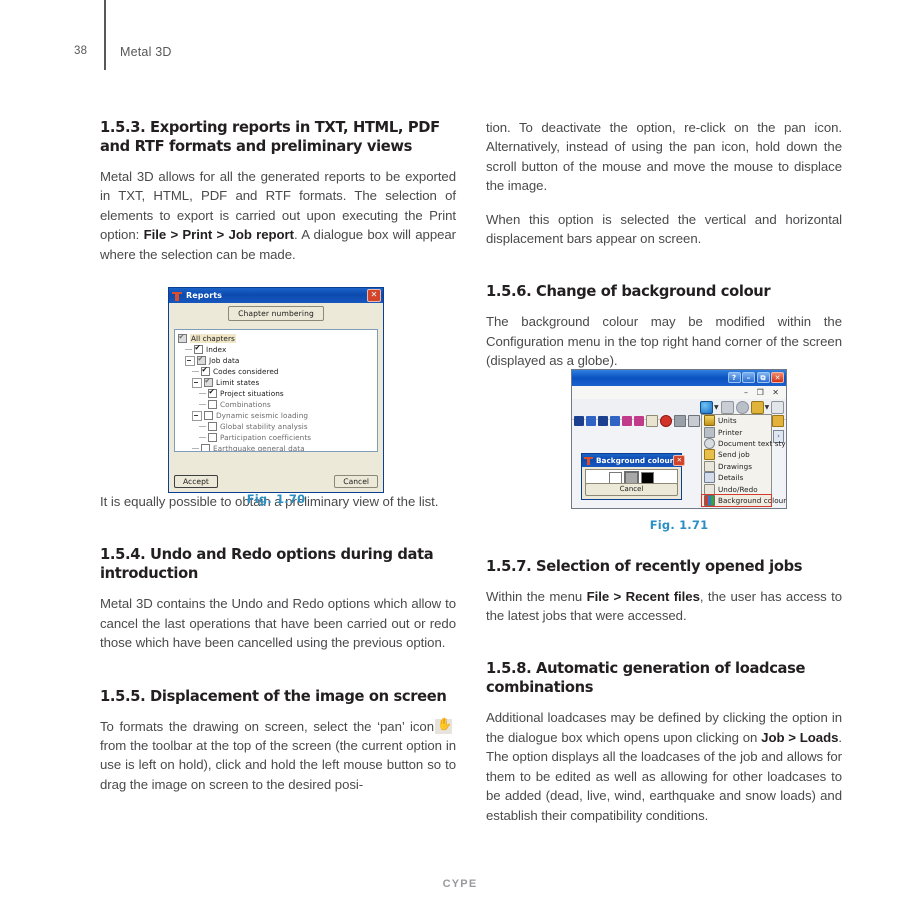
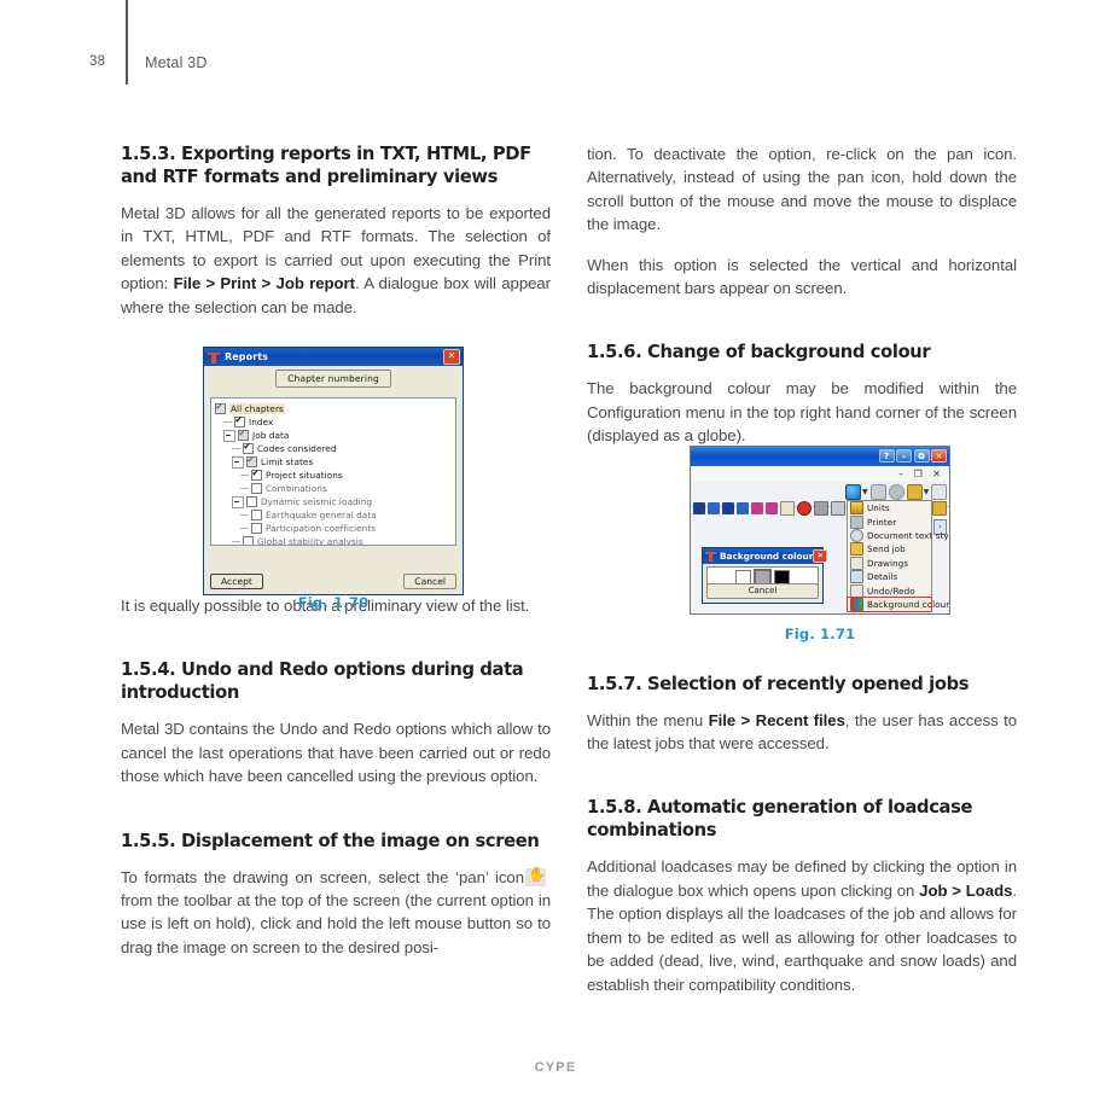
  38
  Metal 3D
  1.5.3. Exporting reports in TXT, HTML, PDF and RTF formats and preliminary views
  Metal 3D allows for all the generated reports to be exported in TXT, HTML, PDF and RTF formats. The selection of elements to export is carried out upon executing the Print option: File > Print > Job report. A dialogue box will appear where the selection can be made.
  It is equally possible to obtain a preliminary view of the list.
  1.5.4. Undo and Redo options during data introduction
  Metal 3D contains the Undo and Redo options which allow to cancel the last operations that have been carried out or redo those which have been cancelled using the previous option.
  1.5.5. Displacement of the image on screen
  To formats the drawing on screen, select the ‘pan’ iconfrom the toolbar at the top of the screen (the current option in use is left on hold), click and hold the left mouse button so to drag the image on screen to the desired posi-
  Reports
  ✕
  Chapter numbering
  All chapters
  Index
  Job data
  Codes considered
  Limit states
  Project situations
  Combinations
  Dynamic seismic loading
- Global stability analysis
+ Earthquake general data
  Participation coefficients
- Earthquake general data
+ Global stability analysis
  Accept
  Cancel
  Fig. 1.70
  tion. To deactivate the option, re-click on the pan icon. Alternatively, instead of using the pan icon, hold down the scroll button of the mouse and move the mouse to displace the image.
  When this option is selected the vertical and horizontal displacement bars appear on screen.
  1.5.6. Change of background colour
  The background colour may be modified within the Configuration menu in the top right hand corner of the screen (displayed as a globe).
  1.5.7. Selection of recently opened jobs
  Within the menu File > Recent files, the user has access to the latest jobs that were accessed.
  1.5.8. Automatic generation of loadcase combinations
  Additional loadcases may be defined by clicking the option in the dialogue box which opens upon clicking on Job > Loads. The option displays all the loadcases of the job and allows for them to be edited as well as allowing for other loadcases to be added (dead, live, wind, earthquake and snow loads) and establish their compatibility conditions.
  ?
  –
  ⧉
  ✕
  – ❐ ✕
  ›
  Units
  Printer
  Document text sty
  Send job
  Drawings
  Details
  Undo/Redo
  Background colour
  Background colour
  ✕
  Cancel
  Fig. 1.71
  CYPE
